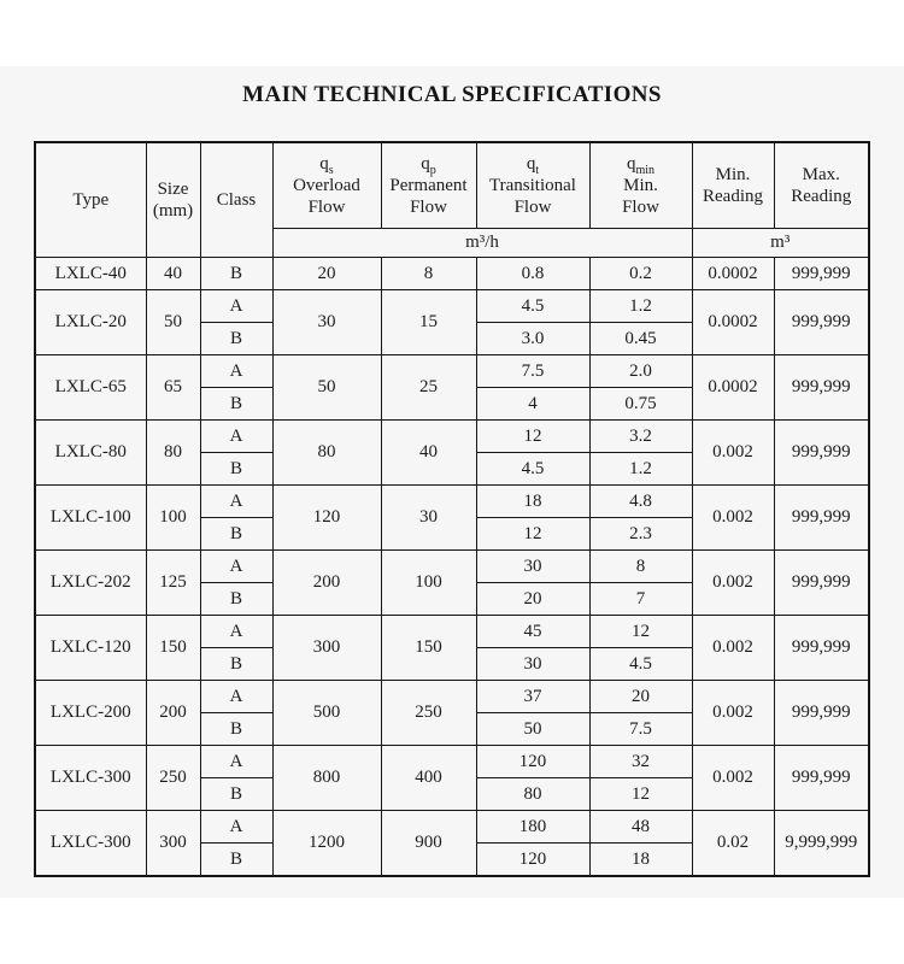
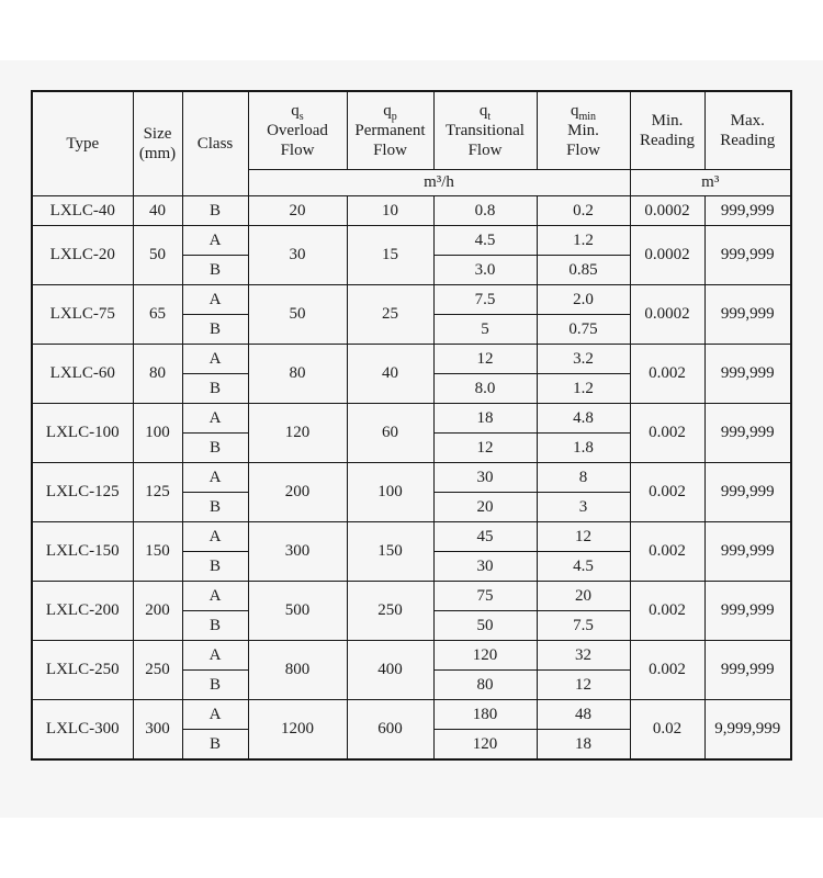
- MAIN TECHNICAL SPECIFICATIONS
  Type	Size (mm)	Class	qs Overload Flow	qp Permanent Flow	qt Transitional Flow	qmin Min. Flow	Min. Reading	Max. Reading
  m³/h	m³
- LXLC-40	40	B	20	8	0.8	0.2	0.0002	999,999
+ LXLC-40	40	B	20	10	0.8	0.2	0.0002	999,999
  LXLC-20	50	A	30	15	4.5	1.2	0.0002	999,999
- B	3.0	0.45
+ B	3.0	0.85
- LXLC-65	65	A	50	25	7.5	2.0	0.0002	999,999
+ LXLC-75	65	A	50	25	7.5	2.0	0.0002	999,999
- B	4	0.75
+ B	5	0.75
- LXLC-80	80	A	80	40	12	3.2	0.002	999,999
+ LXLC-60	80	A	80	40	12	3.2	0.002	999,999
- B	4.5	1.2
+ B	8.0	1.2
- LXLC-100	100	A	120	30	18	4.8	0.002	999,999
+ LXLC-100	100	A	120	60	18	4.8	0.002	999,999
- B	12	2.3
+ B	12	1.8
- LXLC-202	125	A	200	100	30	8	0.002	999,999
+ LXLC-125	125	A	200	100	30	8	0.002	999,999
- B	20	7
+ B	20	3
- LXLC-120	150	A	300	150	45	12	0.002	999,999
+ LXLC-150	150	A	300	150	45	12	0.002	999,999
  B	30	4.5
- LXLC-200	200	A	500	250	37	20	0.002	999,999
+ LXLC-200	200	A	500	250	75	20	0.002	999,999
  B	50	7.5
- LXLC-300	250	A	800	400	120	32	0.002	999,999
+ LXLC-250	250	A	800	400	120	32	0.002	999,999
  B	80	12
- LXLC-300	300	A	1200	900	180	48	0.02	9,999,999
+ LXLC-300	300	A	1200	600	180	48	0.02	9,999,999
  B	120	18
